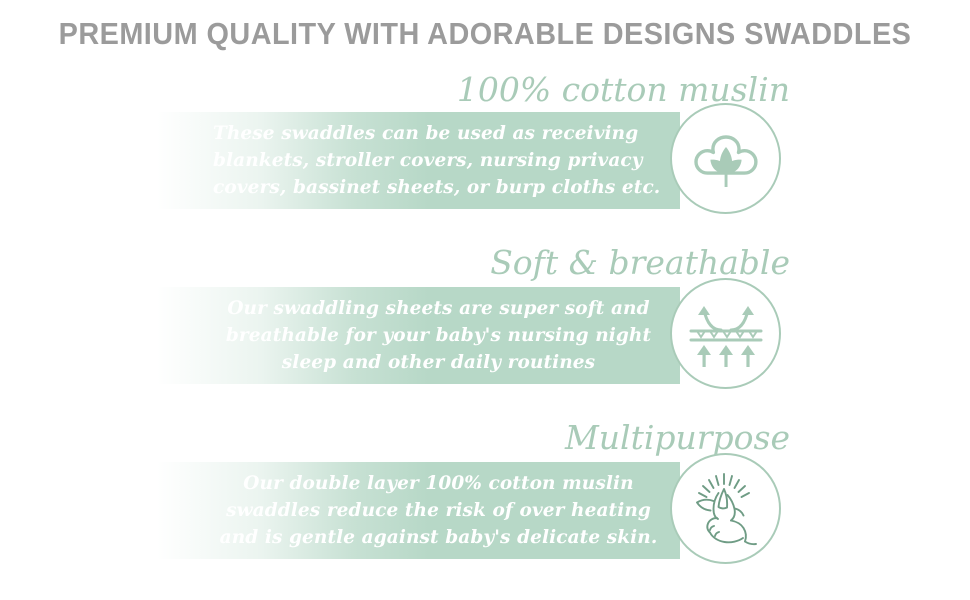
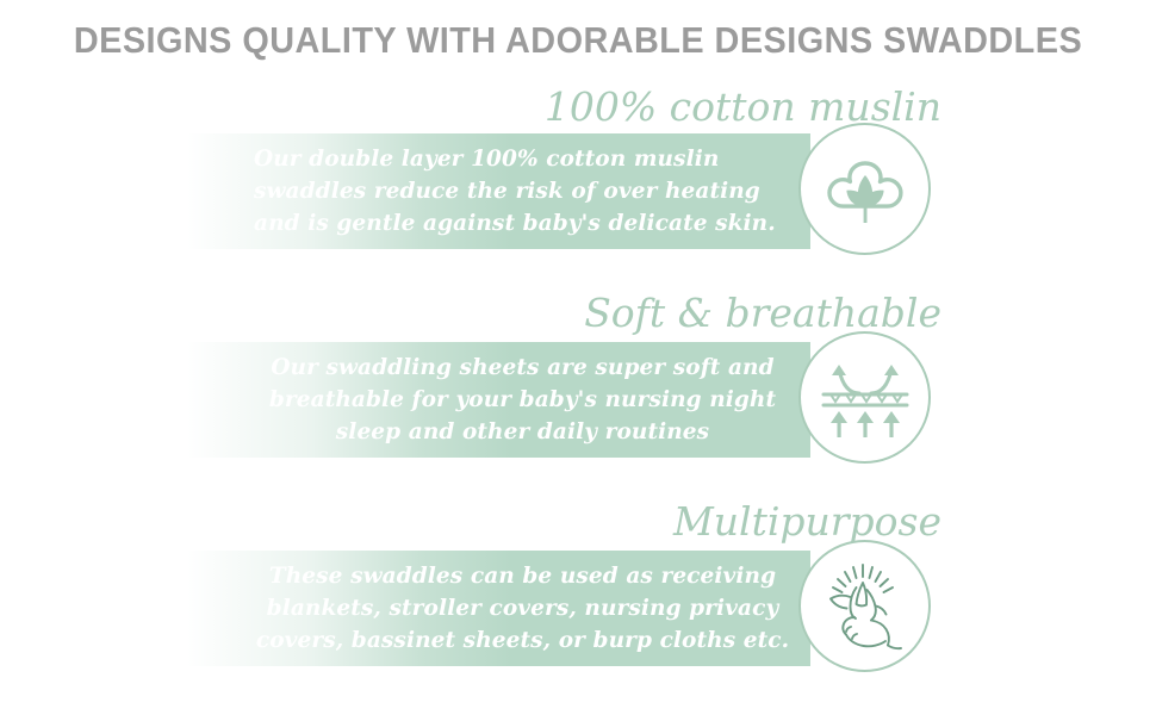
- PREMIUM QUALITY WITH ADORABLE DESIGNS SWADDLES
+ DESIGNS QUALITY WITH ADORABLE DESIGNS SWADDLES
  100% cotton muslin
- These swaddles can be used as receiving blankets, stroller covers, nursing privacy covers, bassinet sheets, or burp cloths etc.
+ Our double layer 100% cotton muslin swaddles reduce the risk of over heating and is gentle against baby's delicate skin.
  Soft & breathable
  Our swaddling sheets are super soft and breathable for your baby's nursing night sleep and other daily routines
  Multipurpose
- Our double layer 100% cotton muslin swaddles reduce the risk of over heating and is gentle against baby's delicate skin.
+ These swaddles can be used as receiving blankets, stroller covers, nursing privacy covers, bassinet sheets, or burp cloths etc.
